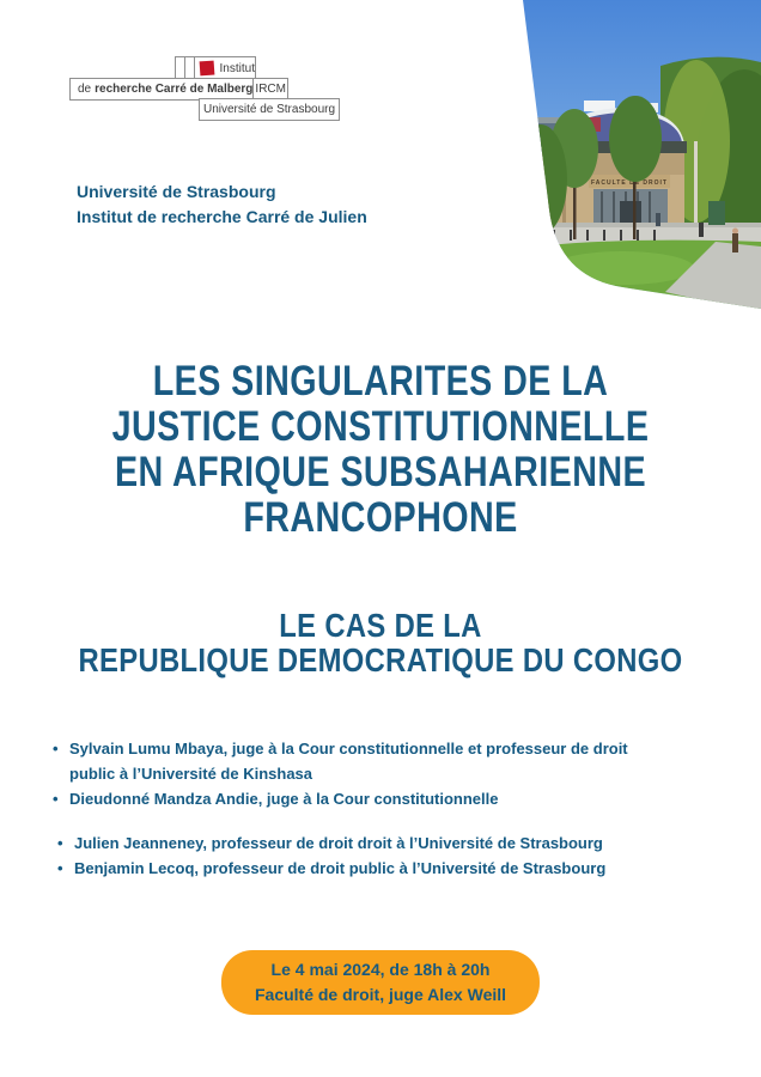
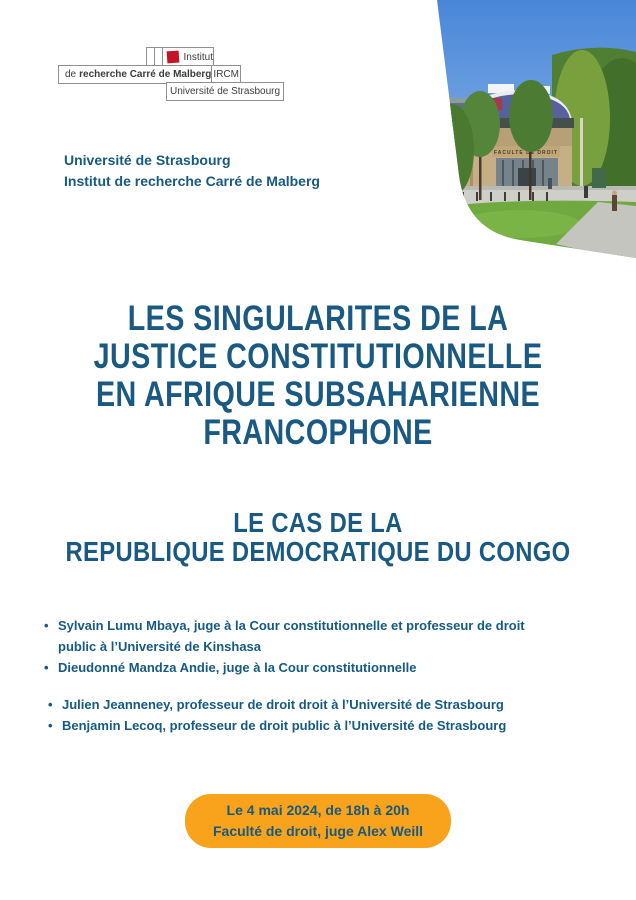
  Institut
  de
  recherche Carré de Malberg
  IRCM
  Université de Strasbourg
  Université de Strasbourg
- Institut de recherche Carré de Julien
+ Institut de recherche Carré de Malberg
  LES SINGULARITES DE LA
  JUSTICE CONSTITUTIONNELLE
  EN AFRIQUE SUBSAHARIENNE
  FRANCOPHONE
  LE CAS DE LA
  REPUBLIQUE DEMOCRATIQUE DU CONGO
  •
  Sylvain Lumu Mbaya, juge à la Cour constitutionnelle et professeur de droit public à l’Université de Kinshasa
  •
  Dieudonné Mandza Andie, juge à la Cour constitutionnelle
  •
  Julien Jeanneney, professeur de droit droit à l’Université de Strasbourg
  •
  Benjamin Lecoq, professeur de droit public à l’Université de Strasbourg
  Le 4 mai 2024, de 18h à 20h
  Faculté de droit, juge Alex Weill
